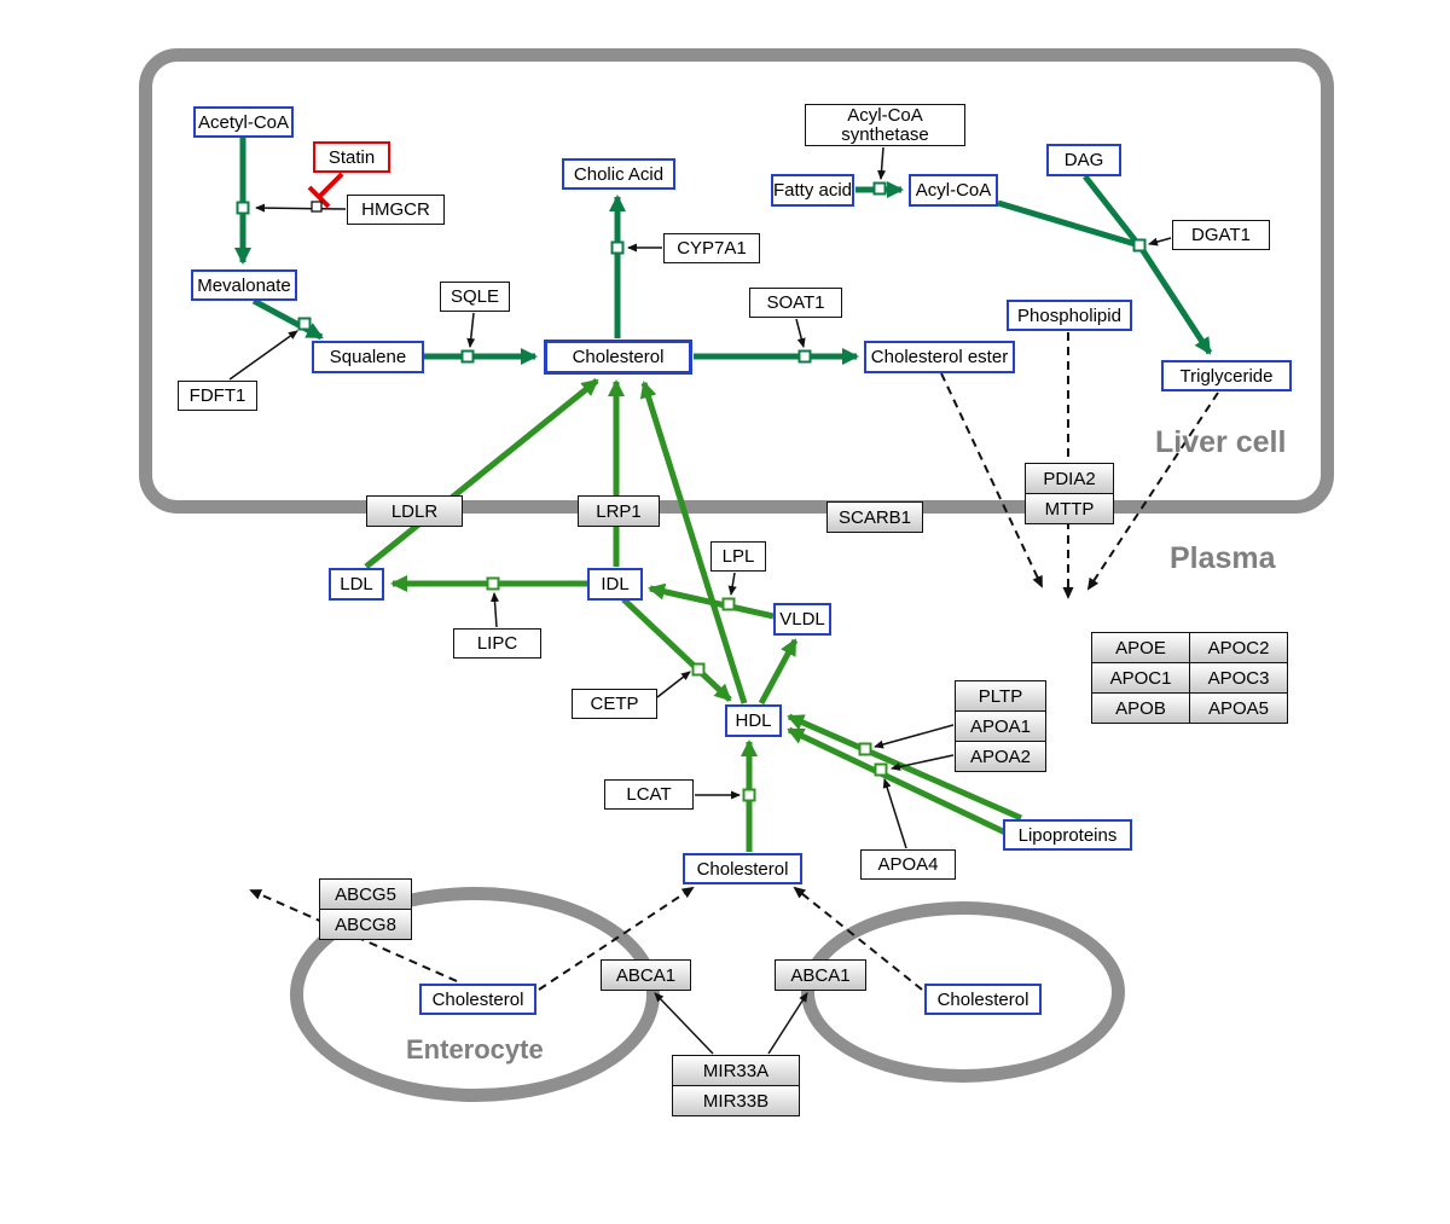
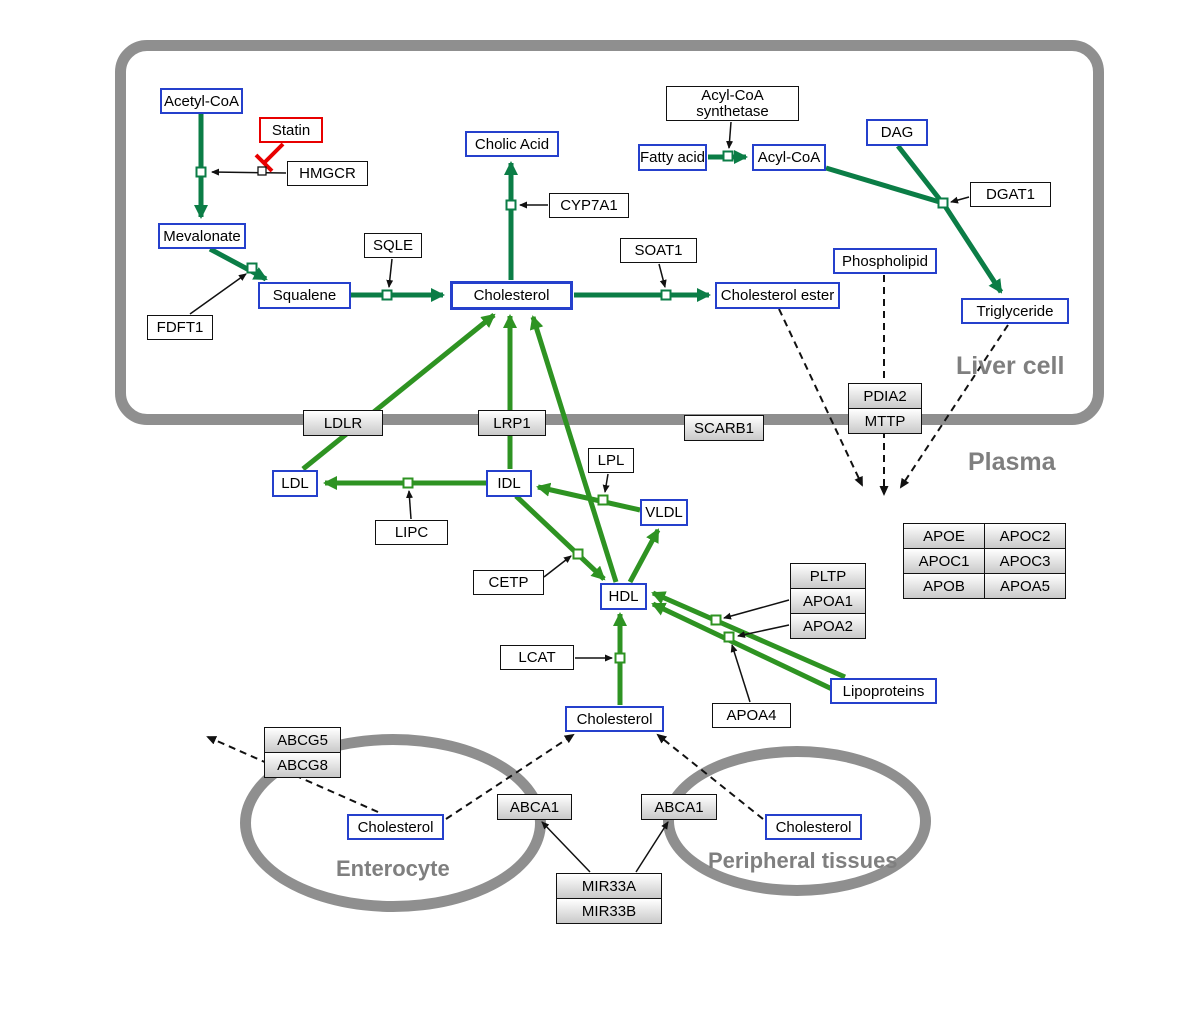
  Acetyl-CoA
  Mevalonate
  Squalene
  Cholesterol
  Cholic Acid
  Fatty acid
  Acyl-CoA
  DAG
  Phospholipid
  Cholesterol ester
  Triglyceride
  LDL
  IDL
  VLDL
  HDL
  Lipoproteins
  Cholesterol
  Cholesterol
  Cholesterol
  Statin
  HMGCR
  FDFT1
  SQLE
  CYP7A1
  SOAT1
  Acyl-CoA
  synthetase
  DGAT1
  LPL
  LIPC
  CETP
  LCAT
  APOA4
  LDLR
  LRP1
  SCARB1
  PDIA2
  MTTP
  PLTP
  APOA1
  APOA2
  ABCG5
  ABCG8
  ABCA1
  ABCA1
  MIR33A
  MIR33B
  APOE
  APOC2
  APOC1
  APOC3
  APOB
  APOA5
  Liver cell
  Plasma
  Enterocyte
+ Peripheral tissues
